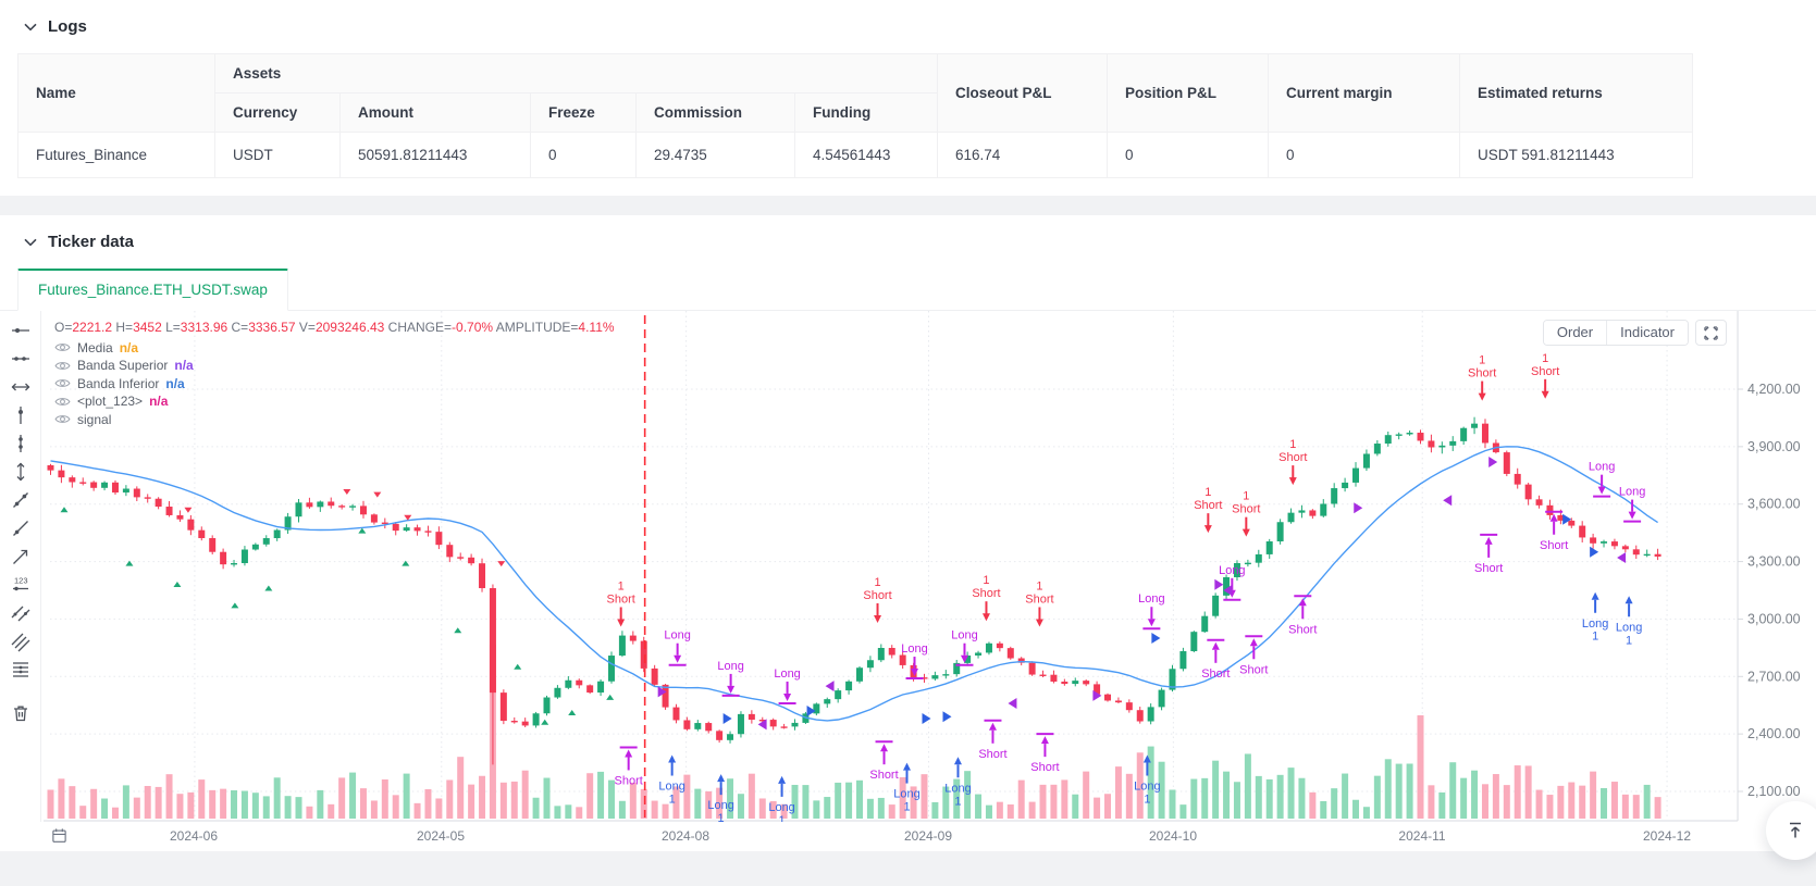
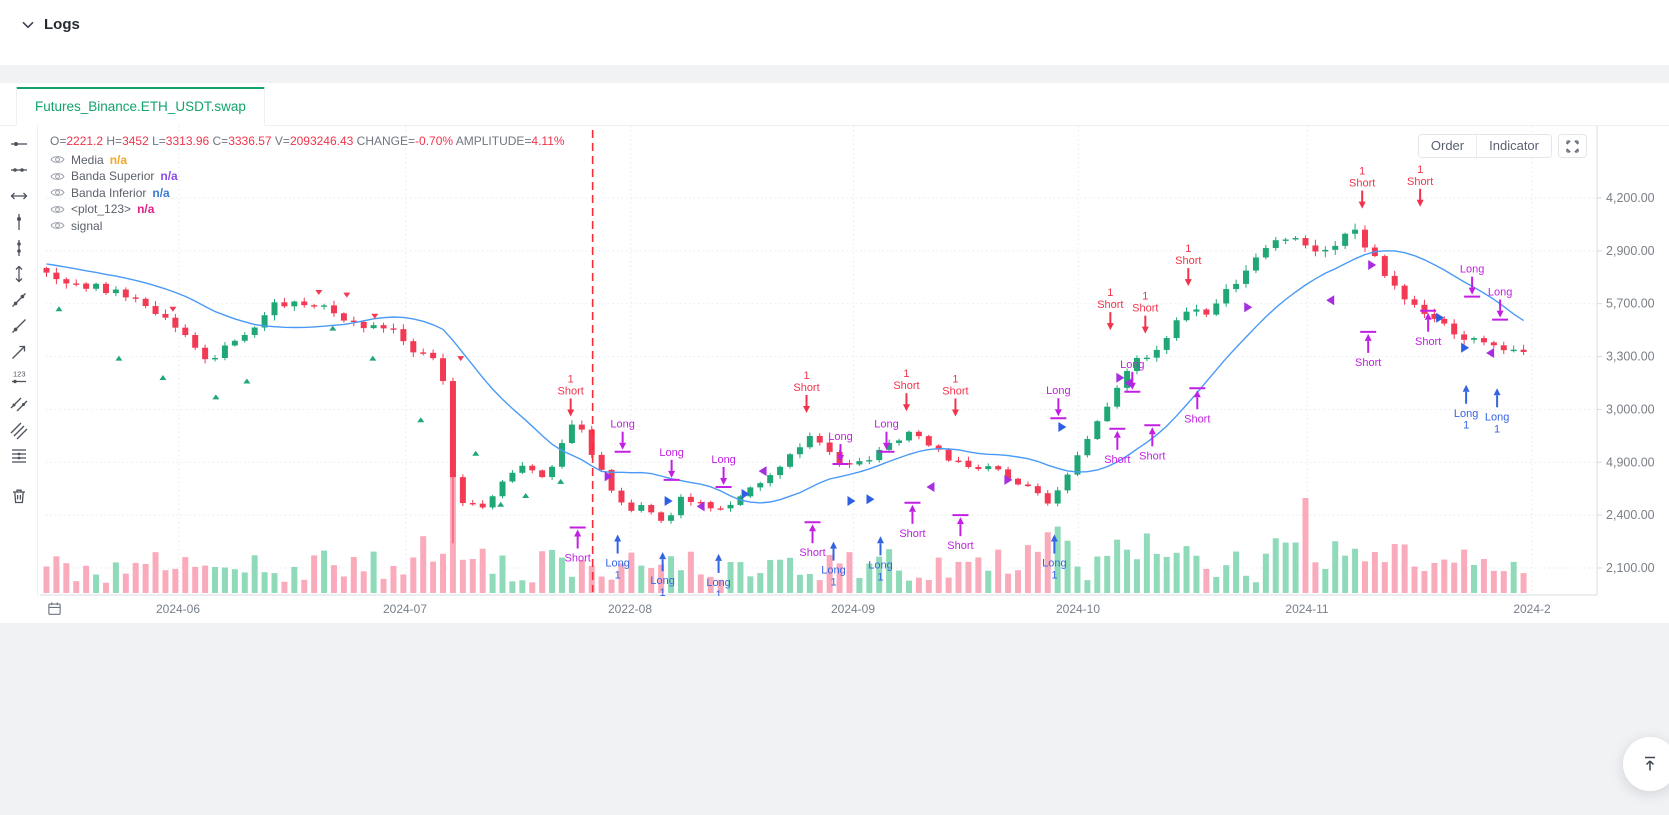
  Logs
- Name	Assets	Closeout P&L	Position P&L	Current margin	Estimated returns
- Currency	Amount	Freeze	Commission	Funding
- Futures_Binance	USDT	50591.81211443	0	29.4735	4.54561443	616.74	0	0	USDT 591.81211443
- Ticker data
  Futures_Binance.ETH_USDT.swap
  123
  2,100.00
  2,400.00
- 2,700.00
+ 4,900.00
  3,000.00
  3,300.00
- 3,600.00
+ 5,700.00
- 3,900.00
+ 2,900.00
  4,200.00
  1
  Short
  1
  Short
  1
  Short
  1
  Short
  1
  Short
  1
  Short
  1
  Short
  1
  Short
  1
  Short
  Short
  Short
  Short
  Short
  Short
  Short
  Short
  Short
  Short
  Long
  Long
  Long
  Long
  Long
  Long
  Long
  Long
  Long
  Long
  1
  Long
  1
  Long
  1
  Long
  1
  Long
  1
  Long
  1
  Long
  1
  Long
  1
  O=2221.2 H=3452 L=3313.96 C=3336.57 V=2093246.43 CHANGE=-0.70% AMPLITUDE=4.11%
  Media
  n/a
  Banda Superior
  n/a
  Banda Inferior
  n/a
  <plot_123>
  n/a
  signal
  Order
  Indicator
  2024-06
- 2024-05
+ 2024-07
- 2024-08
+ 2022-08
  2024-09
  2024-10
  2024-11
- 2024-12
+ 2024-2
